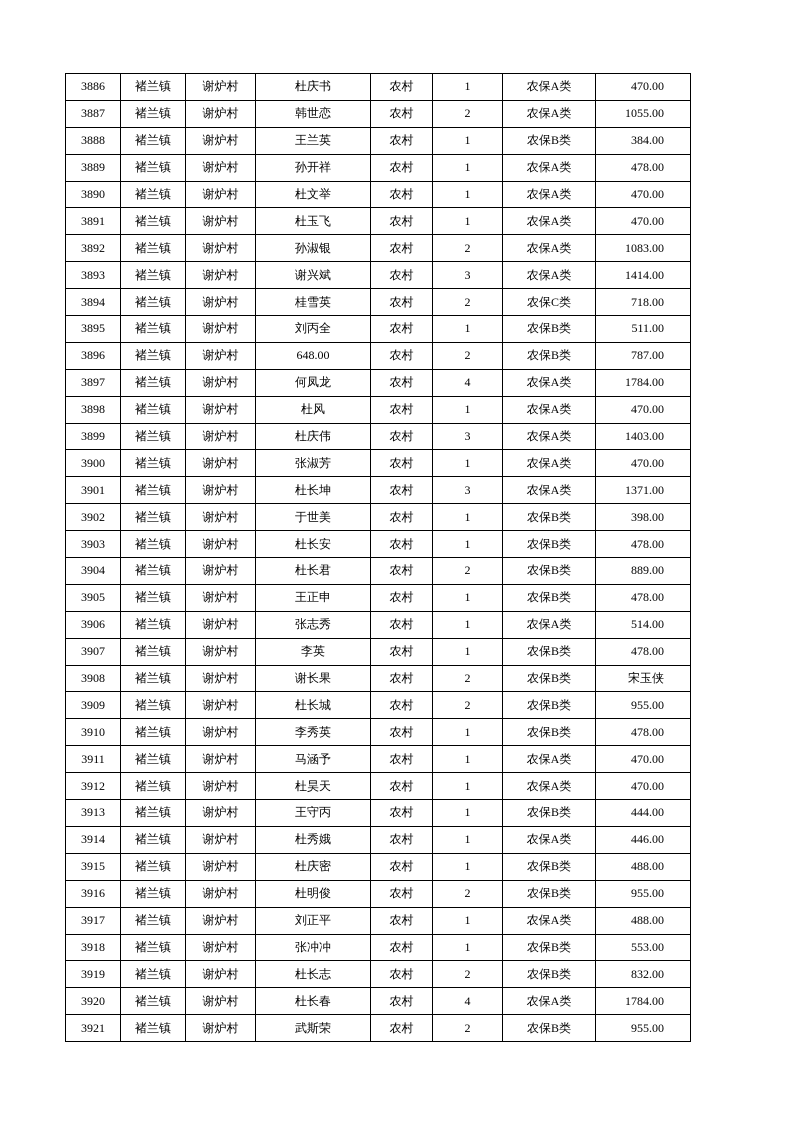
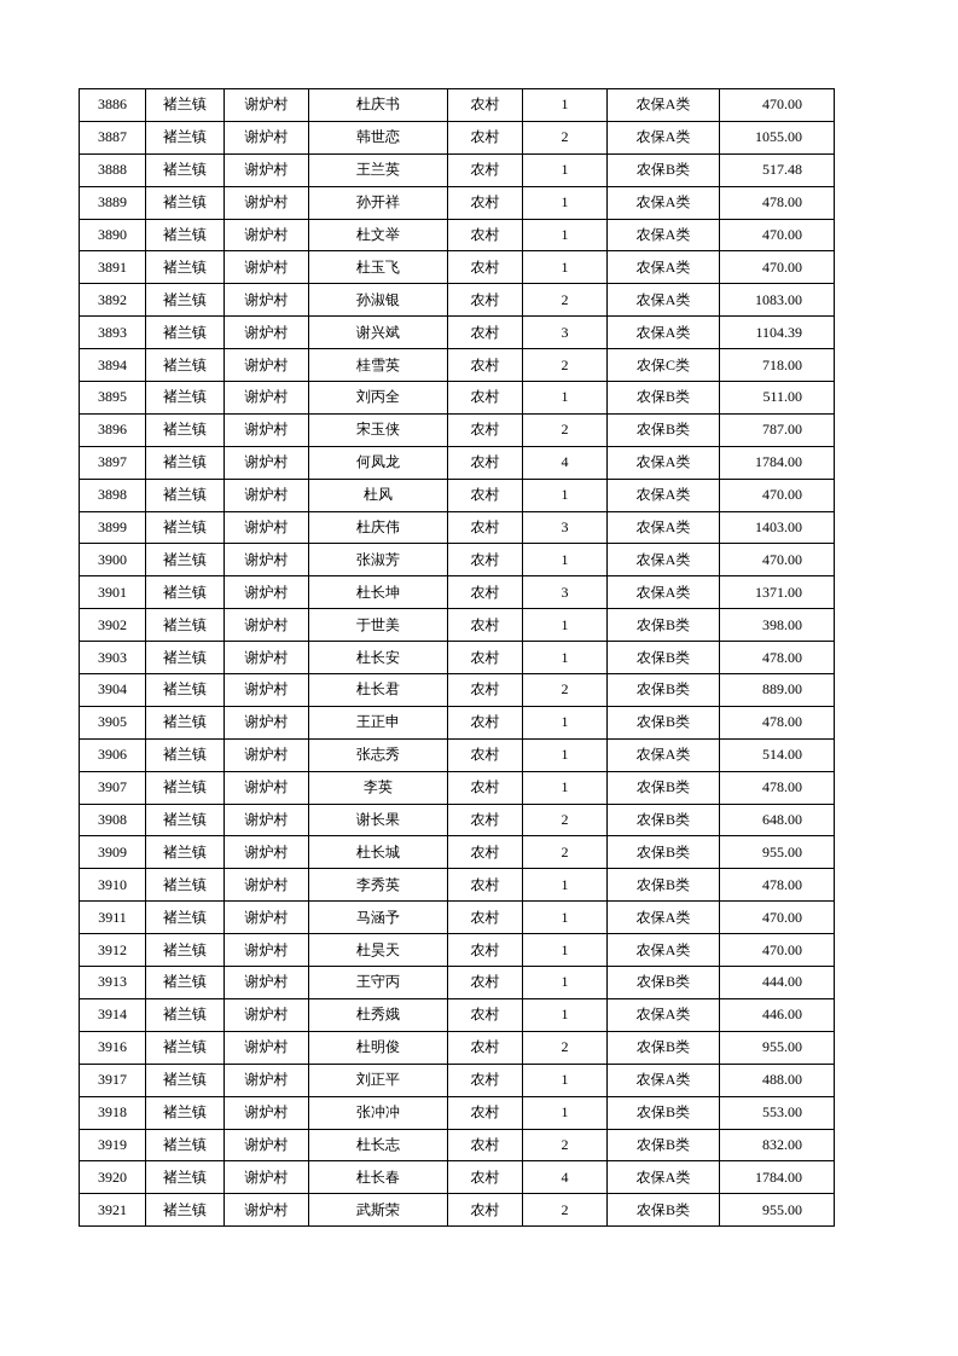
  3886	褚兰镇	谢炉村	杜庆书	农村	1	农保A类	470.00
  3887	褚兰镇	谢炉村	韩世恋	农村	2	农保A类	1055.00
- 3888	褚兰镇	谢炉村	王兰英	农村	1	农保B类	384.00
+ 3888	褚兰镇	谢炉村	王兰英	农村	1	农保B类	517.48
  3889	褚兰镇	谢炉村	孙开祥	农村	1	农保A类	478.00
  3890	褚兰镇	谢炉村	杜文举	农村	1	农保A类	470.00
  3891	褚兰镇	谢炉村	杜玉飞	农村	1	农保A类	470.00
  3892	褚兰镇	谢炉村	孙淑银	农村	2	农保A类	1083.00
- 3893	褚兰镇	谢炉村	谢兴斌	农村	3	农保A类	1414.00
+ 3893	褚兰镇	谢炉村	谢兴斌	农村	3	农保A类	1104.39
  3894	褚兰镇	谢炉村	桂雪英	农村	2	农保C类	718.00
  3895	褚兰镇	谢炉村	刘丙全	农村	1	农保B类	511.00
- 3896	褚兰镇	谢炉村	648.00	农村	2	农保B类	787.00
+ 3896	褚兰镇	谢炉村	宋玉侠	农村	2	农保B类	787.00
  3897	褚兰镇	谢炉村	何凤龙	农村	4	农保A类	1784.00
  3898	褚兰镇	谢炉村	杜风	农村	1	农保A类	470.00
  3899	褚兰镇	谢炉村	杜庆伟	农村	3	农保A类	1403.00
  3900	褚兰镇	谢炉村	张淑芳	农村	1	农保A类	470.00
  3901	褚兰镇	谢炉村	杜长坤	农村	3	农保A类	1371.00
  3902	褚兰镇	谢炉村	于世美	农村	1	农保B类	398.00
  3903	褚兰镇	谢炉村	杜长安	农村	1	农保B类	478.00
  3904	褚兰镇	谢炉村	杜长君	农村	2	农保B类	889.00
  3905	褚兰镇	谢炉村	王正申	农村	1	农保B类	478.00
  3906	褚兰镇	谢炉村	张志秀	农村	1	农保A类	514.00
  3907	褚兰镇	谢炉村	李英	农村	1	农保B类	478.00
- 3908	褚兰镇	谢炉村	谢长果	农村	2	农保B类	宋玉侠
+ 3908	褚兰镇	谢炉村	谢长果	农村	2	农保B类	648.00
  3909	褚兰镇	谢炉村	杜长城	农村	2	农保B类	955.00
  3910	褚兰镇	谢炉村	李秀英	农村	1	农保B类	478.00
  3911	褚兰镇	谢炉村	马涵予	农村	1	农保A类	470.00
  3912	褚兰镇	谢炉村	杜昊天	农村	1	农保A类	470.00
  3913	褚兰镇	谢炉村	王守丙	农村	1	农保B类	444.00
  3914	褚兰镇	谢炉村	杜秀娥	农村	1	农保A类	446.00
- 3915	褚兰镇	谢炉村	杜庆密	农村	1	农保B类	488.00
  3916	褚兰镇	谢炉村	杜明俊	农村	2	农保B类	955.00
  3917	褚兰镇	谢炉村	刘正平	农村	1	农保A类	488.00
  3918	褚兰镇	谢炉村	张冲冲	农村	1	农保B类	553.00
  3919	褚兰镇	谢炉村	杜长志	农村	2	农保B类	832.00
  3920	褚兰镇	谢炉村	杜长春	农村	4	农保A类	1784.00
  3921	褚兰镇	谢炉村	武斯荣	农村	2	农保B类	955.00
